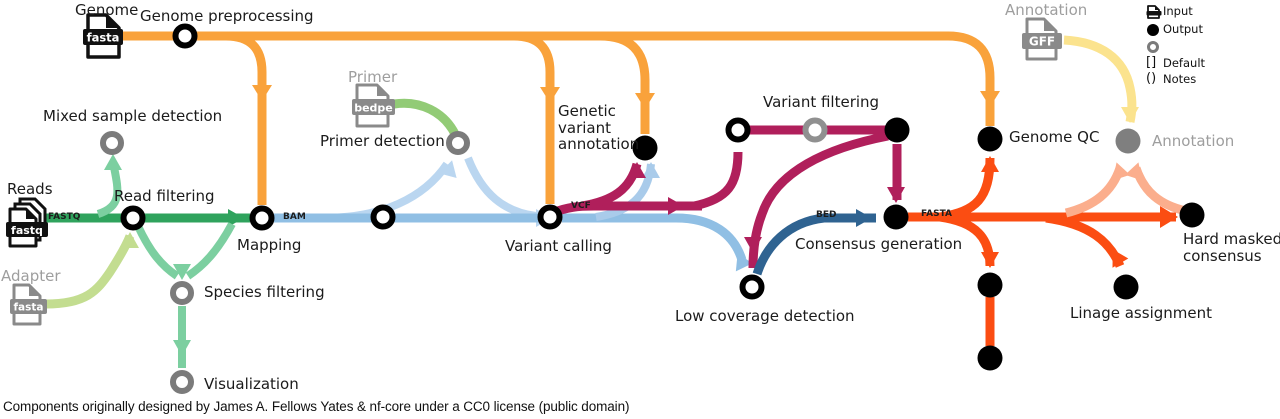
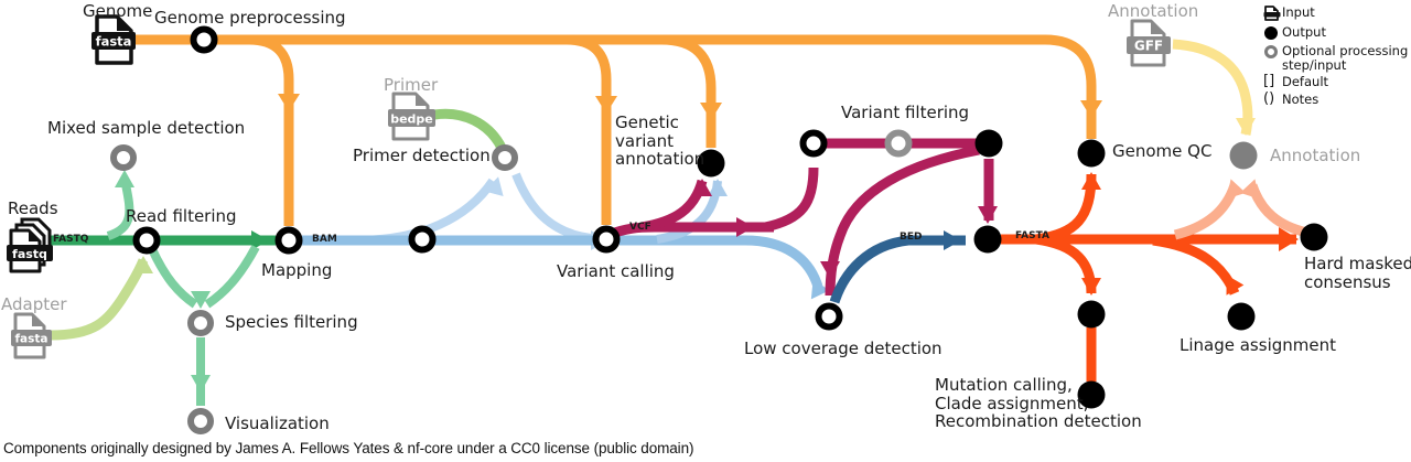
  fasta
  fastq
  fasta
  bedpe
  GFF
  Genome
  Genome preprocessing
  Mixed sample detection
  Reads
  Read filtering
  Adapter
  Mapping
  Species filtering
  Visualization
  Primer
  Primer detection
  Variant calling
  Genetic
  variant
  annotation
  Variant filtering
- Consensus generation
  Low coverage detection
  Genome QC
  Annotation
  Annotation
  Hard masked
  consensus
  Linage assignment
+ Mutation calling,
+ Clade assignment,
+ Recombination detection
  FASTQ
  BAM
  VCF
  BED
  FASTA
  Input
  Output
+ Optional processing step/input
  []
  Default
  ()
  Notes
  Components originally designed by James A. Fellows Yates & nf-core under a CC0 license (public domain)
